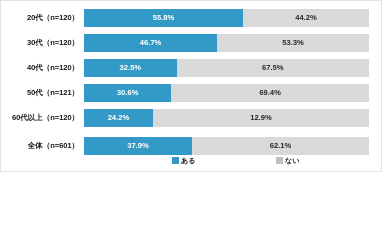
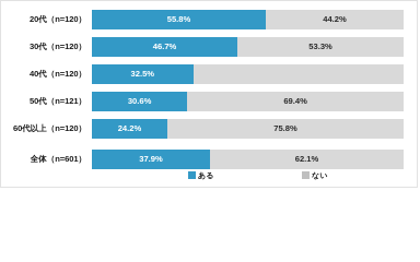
  20代（n=120）
  55.8%
  44.2%
  30代（n=120）
  46.7%
  53.3%
  40代（n=120）
  32.5%
- 67.5%
  50代（n=121）
  30.6%
  69.4%
  60代以上（n=120）
  24.2%
- 12.9%
+ 75.8%
  全体（n=601）
  37.9%
  62.1%
  ある
  ない
